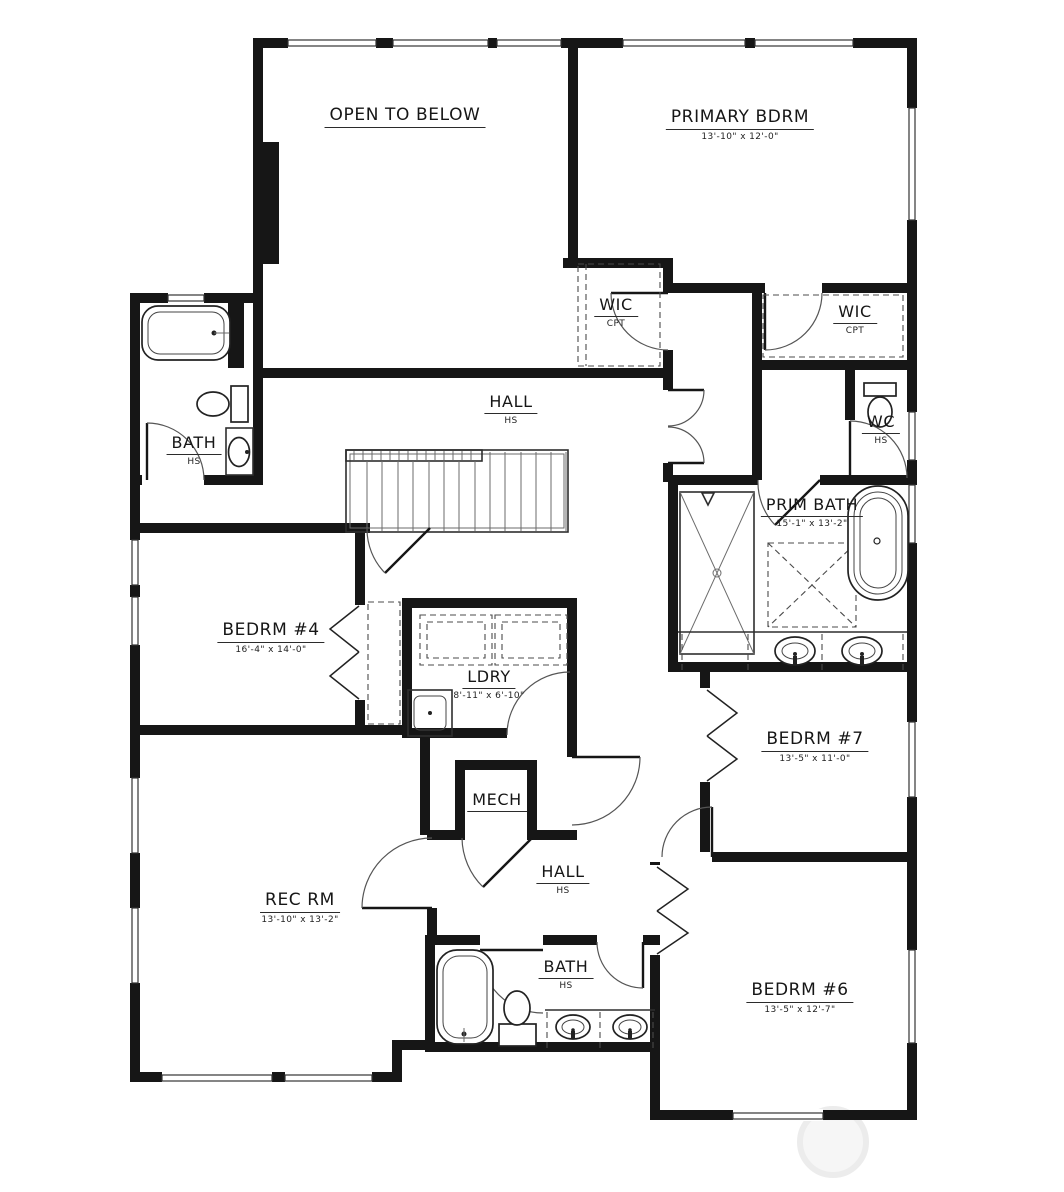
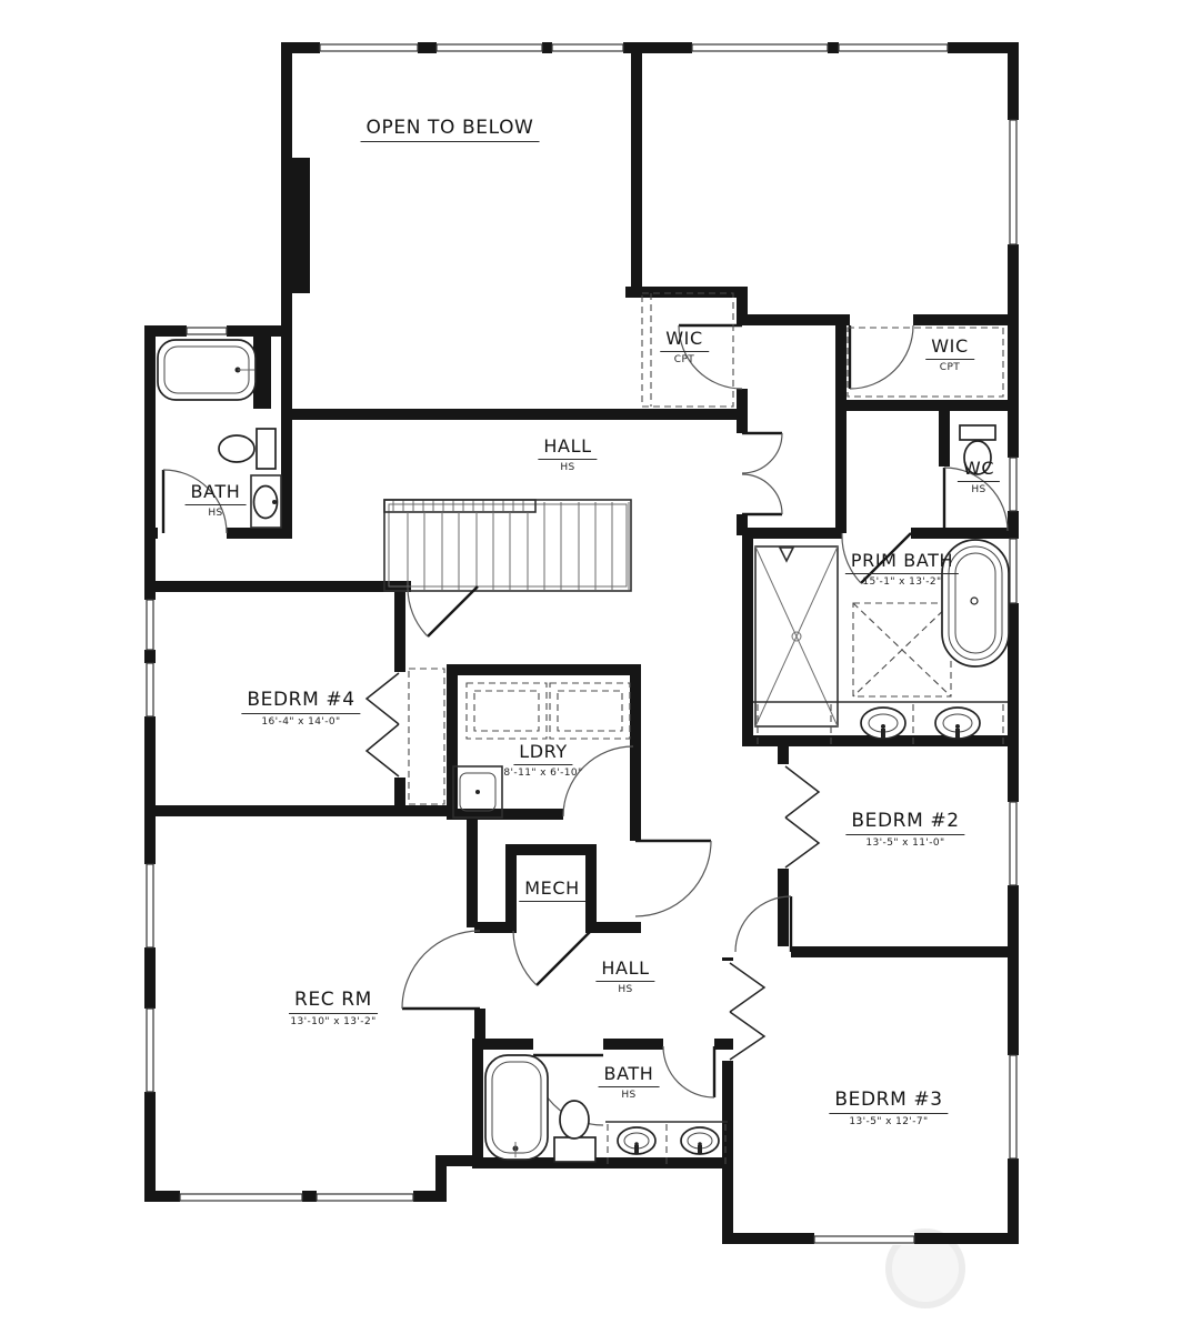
  OPEN TO BELOW
- PRIMARY BDRM
- 13'-10" x 12'-0"
  WIC
  CPT
  WIC
  CPT
  HALL
  HS
  BATH
  HS
  WC
  HS
  PRIM BATH
  15'-1" x 13'-2"
  BEDRM #4
  16'-4" x 14'-0"
  LDRY
  8'-11" x 6'-10"
  MECH
  HALL
  HS
  REC RM
  13'-10" x 13'-2"
- BEDRM #7
+ BEDRM #2
  13'-5" x 11'-0"
  BATH
  HS
- BEDRM #6
+ BEDRM #3
  13'-5" x 12'-7"
